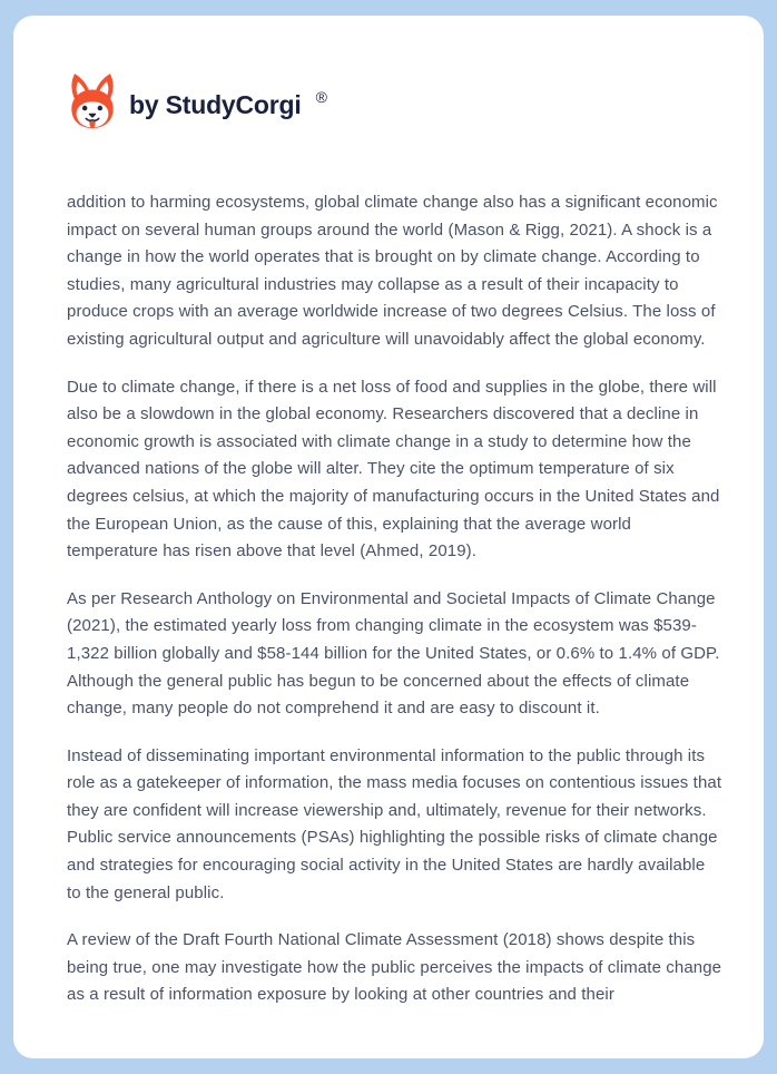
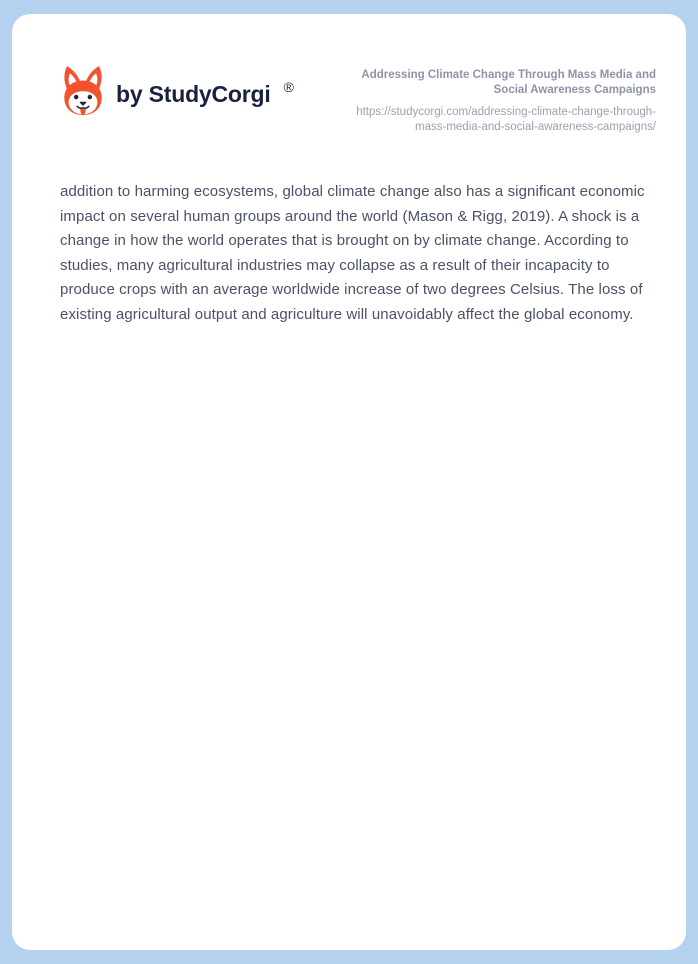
  by StudyCorgi
  ®
+ Addressing Climate Change Through Mass Media and Social Awareness Campaigns
+ https://studycorgi.com/addressing-climate-change-through-mass-media-and-social-awareness-campaigns/
- addition to harming ecosystems, global climate change also has a significant economic impact on several human groups around the world (Mason & Rigg, 2021). A shock is a change in how the world operates that is brought on by climate change. According to studies, many agricultural industries may collapse as a result of their incapacity to produce crops with an average worldwide increase of two degrees Celsius. The loss of existing agricultural output and agriculture will unavoidably affect the global economy.
+ addition to harming ecosystems, global climate change also has a significant economic impact on several human groups around the world (Mason & Rigg, 2019). A shock is a change in how the world operates that is brought on by climate change. According to studies, many agricultural industries may collapse as a result of their incapacity to produce crops with an average worldwide increase of two degrees Celsius. The loss of existing agricultural output and agriculture will unavoidably affect the global economy.
- Due to climate change, if there is a net loss of food and supplies in the globe, there will also be a slowdown in the global economy. Researchers discovered that a decline in economic growth is associated with climate change in a study to determine how the advanced nations of the globe will alter. They cite the optimum temperature of six degrees celsius, at which the majority of manufacturing occurs in the United States and the European Union, as the cause of this, explaining that the average world temperature has risen above that level (Ahmed, 2019).
- As per Research Anthology on Environmental and Societal Impacts of Climate Change (2021), the estimated yearly loss from changing climate in the ecosystem was $539-1,322 billion globally and $58-144 billion for the United States, or 0.6% to 1.4% of GDP. Although the general public has begun to be concerned about the effects of climate change, many people do not comprehend it and are easy to discount it.
- Instead of disseminating important environmental information to the public through its role as a gatekeeper of information, the mass media focuses on contentious issues that they are confident will increase viewership and, ultimately, revenue for their networks. Public service announcements (PSAs) highlighting the possible risks of climate change and strategies for encouraging social activity in the United States are hardly available to the general public.
- A review of the Draft Fourth National Climate Assessment (2018) shows despite this being true, one may investigate how the public perceives the impacts of climate change as a result of information exposure by looking at other countries and their
